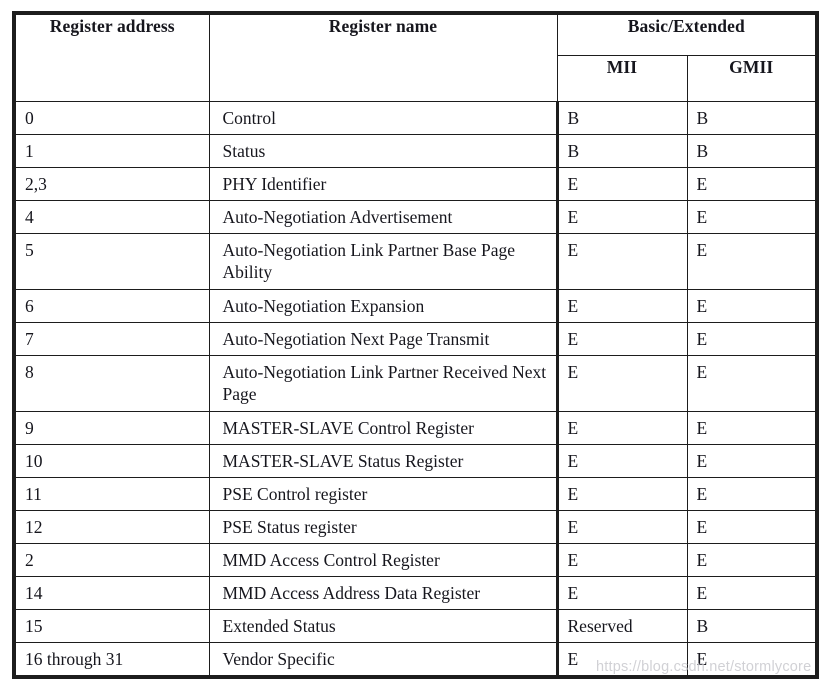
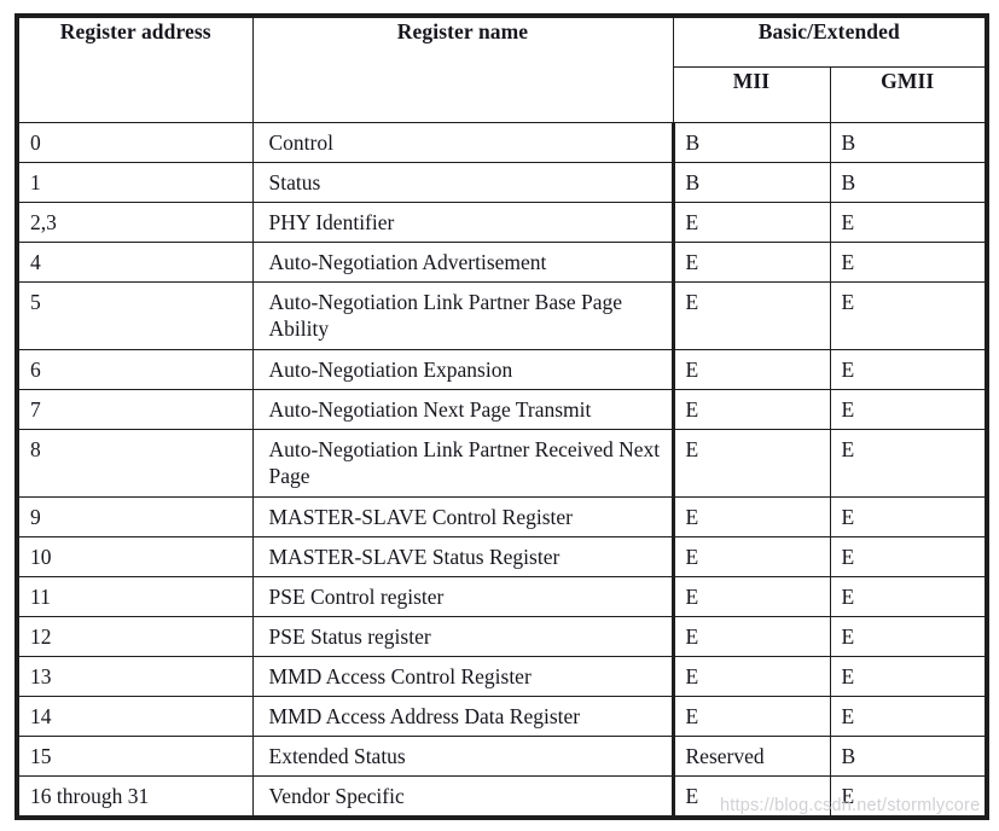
  Register address	Register name	Basic/Extended
  MII	GMII
  0	Control	B	B
  1	Status	B	B
  2,3	PHY Identifier	E	E
  4	Auto-Negotiation Advertisement	E	E
  5	Auto-Negotiation Link Partner Base Page Ability	E	E
  6	Auto-Negotiation Expansion	E	E
  7	Auto-Negotiation Next Page Transmit	E	E
  8	Auto-Negotiation Link Partner Received Next Page	E	E
  9	MASTER-SLAVE Control Register	E	E
  10	MASTER-SLAVE Status Register	E	E
  11	PSE Control register	E	E
  12	PSE Status register	E	E
- 2	MMD Access Control Register	E	E
+ 13	MMD Access Control Register	E	E
  14	MMD Access Address Data Register	E	E
  15	Extended Status	Reserved	B
  16 through 31	Vendor Specific	E	E
  https://blog.csdn.net/stormlycore
